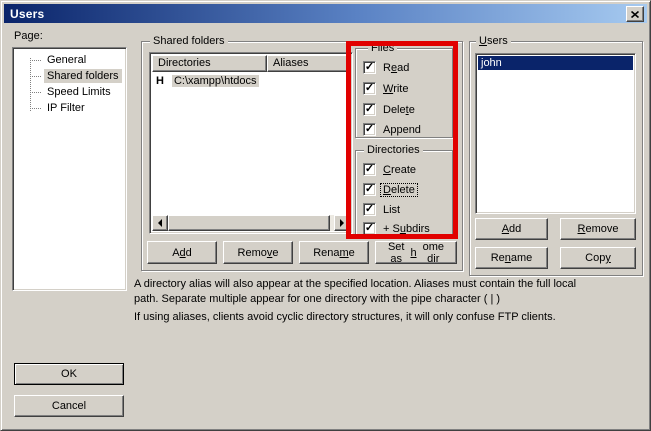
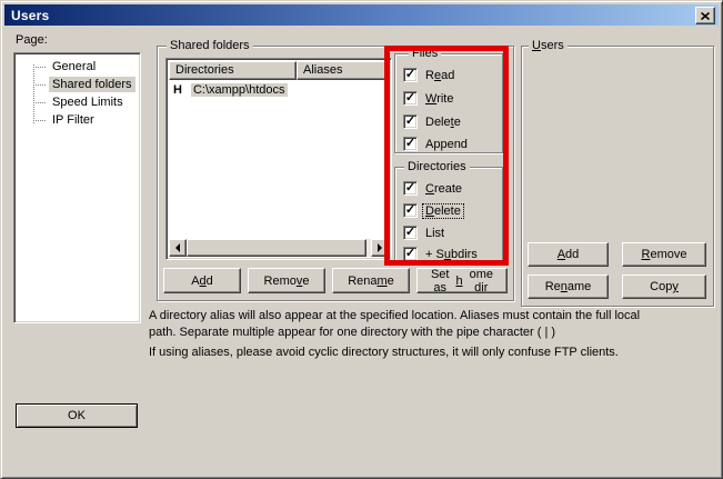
  Users
  Page:
  General
  Shared folders
  Speed Limits
  IP Filter
  Shared folders
  Directories
  Aliases
  H
  C:\xampp\htdocs
  Files
  ✓
  Read
  ✓
  Write
  ✓
  Delete
  ✓
  Append
  Directories
  ✓
  Create
  ✓
  Delete
  ✓
  List
  ✓
  + Subdirs
  A
  d
  d
  Remo
  v
  e
  Rena
  m
  e
  Set as
  h
  ome dir
  Users
- john
  A
  dd
  R
  emove
  Re
  n
  ame
  Cop
  y
  A directory alias will also appear at the specified location. Aliases must contain the full local
  path. Separate multiple appear for one directory with the pipe character ( | )
- If using aliases, clients avoid cyclic directory structures, it will only confuse FTP clients.
+ If using aliases, please avoid cyclic directory structures, it will only confuse FTP clients.
  OK
- Cancel
